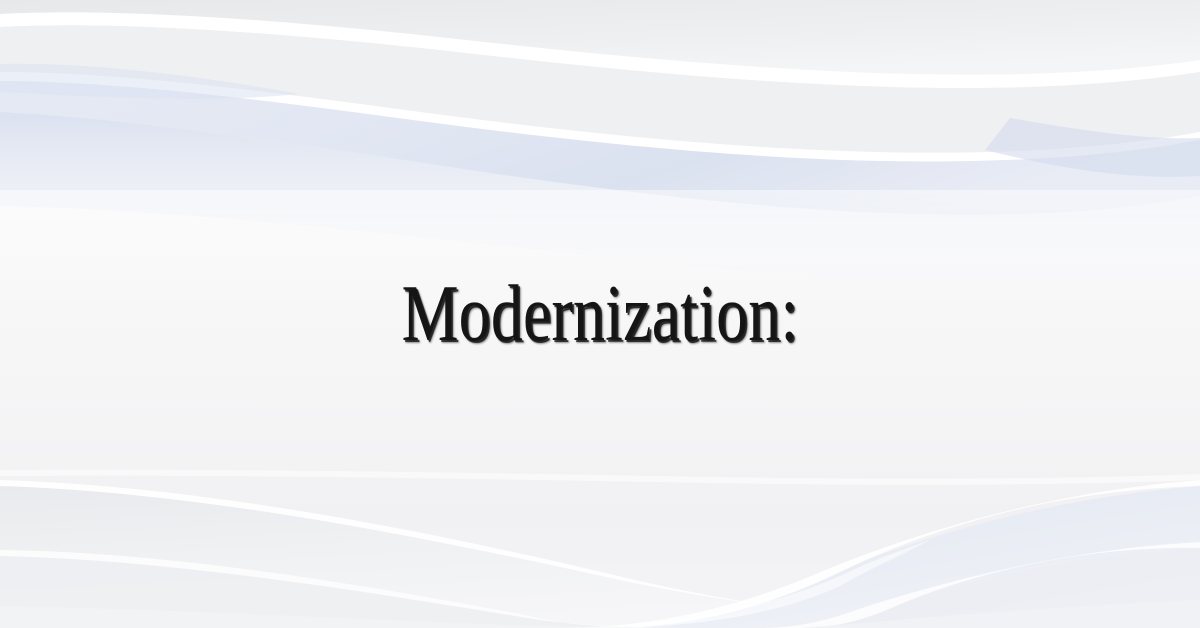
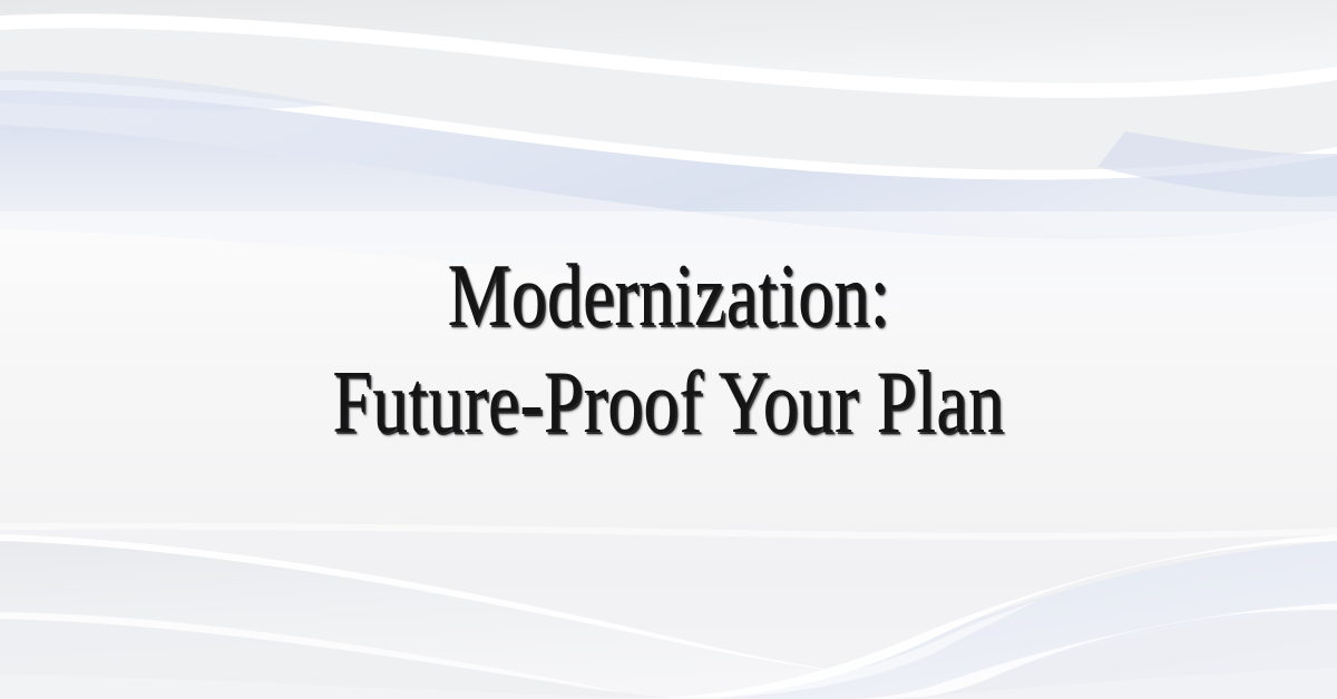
  Modernization:
+ Future-Proof Your Plan
